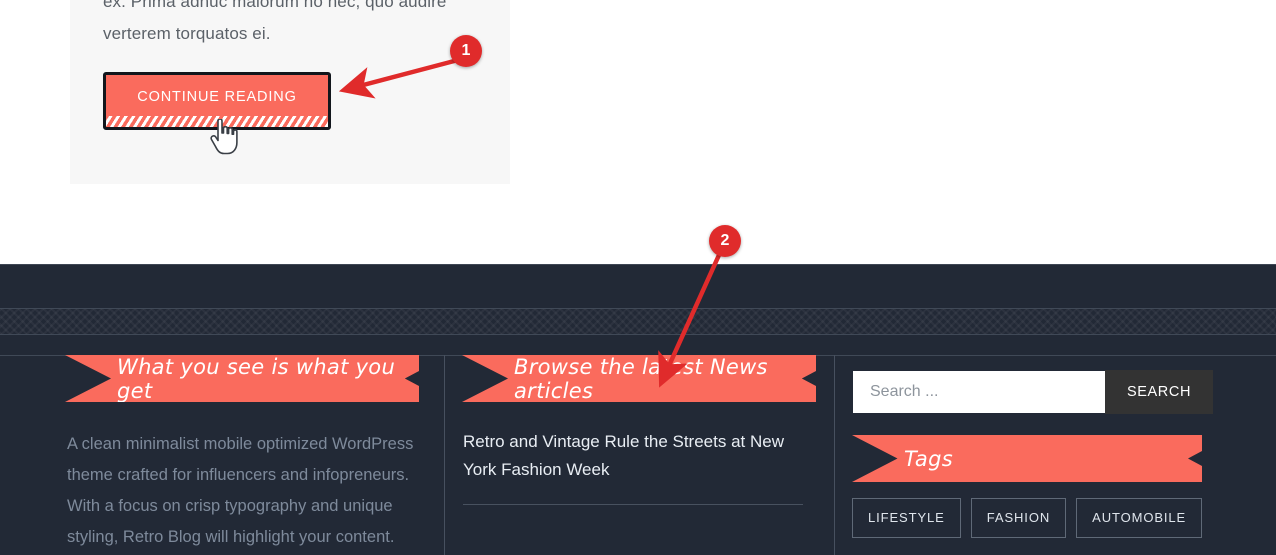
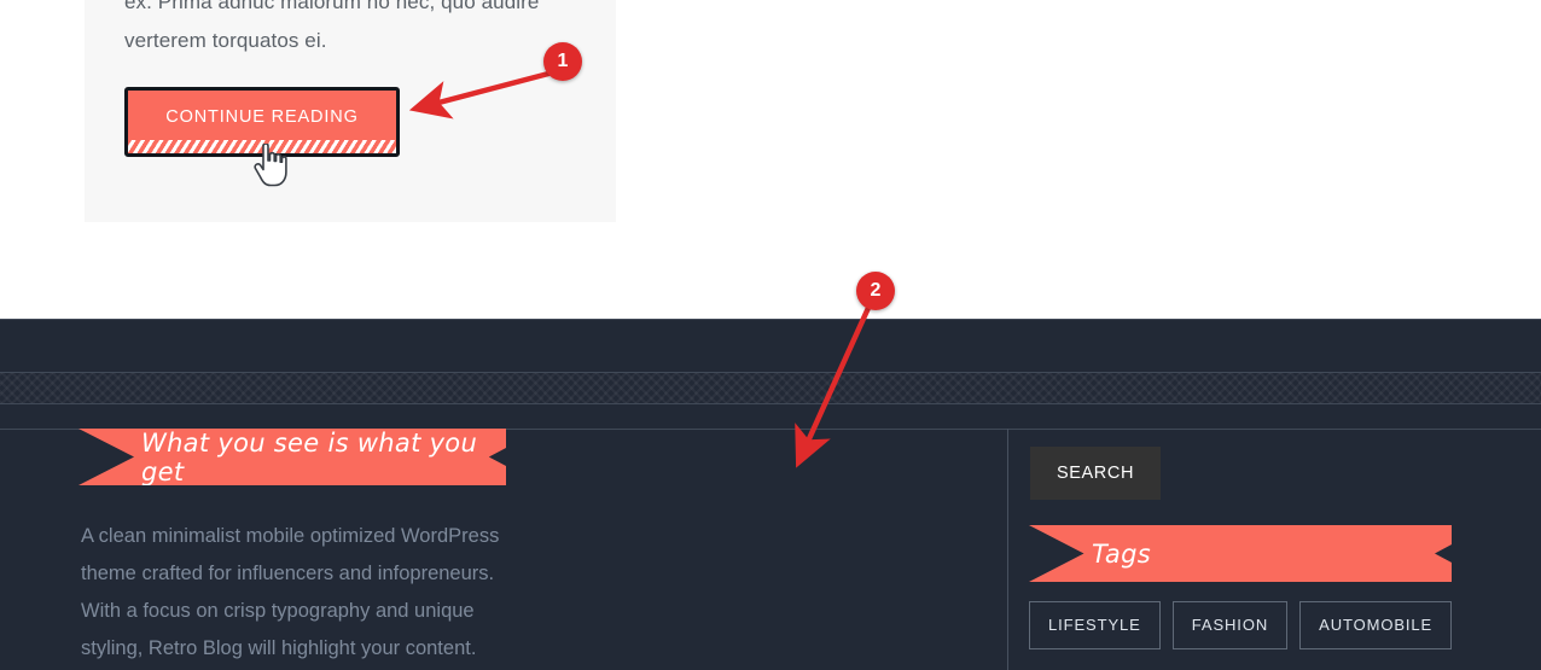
  ex. Prima adhuc malorum no nec, quo audire verterem torquatos ei.
  CONTINUE READING
  What you see is what you get
  A clean minimalist mobile optimized WordPress theme crafted for influencers and infopreneurs. With a focus on crisp typography and unique styling, Retro Blog will highlight your content.
- Browse the latest News articles
- Retro and Vintage Rule the Streets at New York Fashion Week
- Search ...
  SEARCH
  Tags
  LIFESTYLE
  FASHION
  AUTOMOBILE
  1
  2
